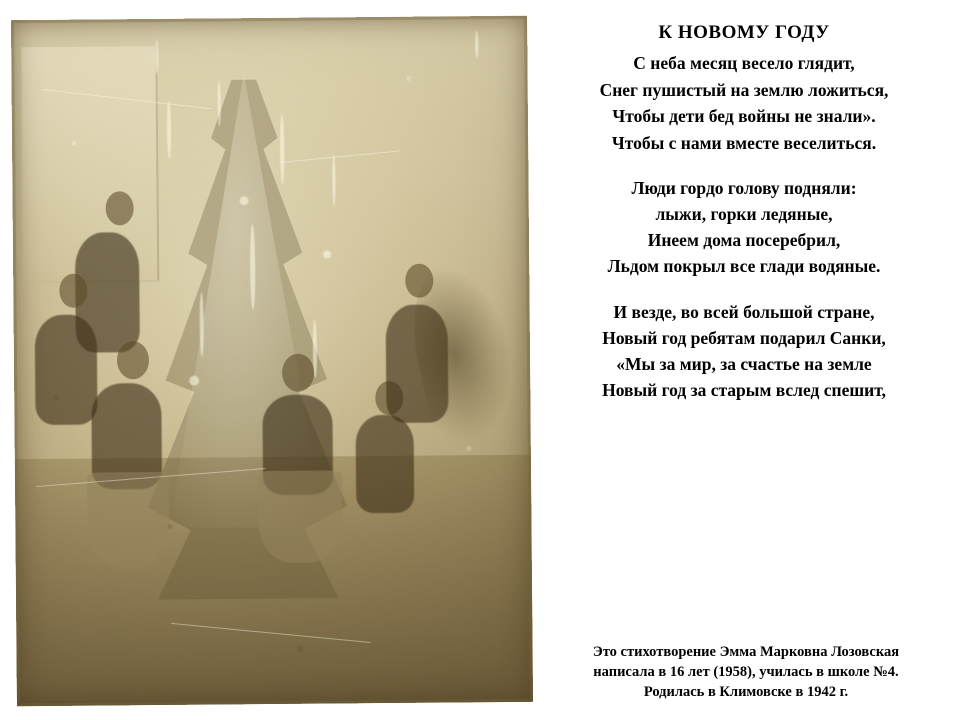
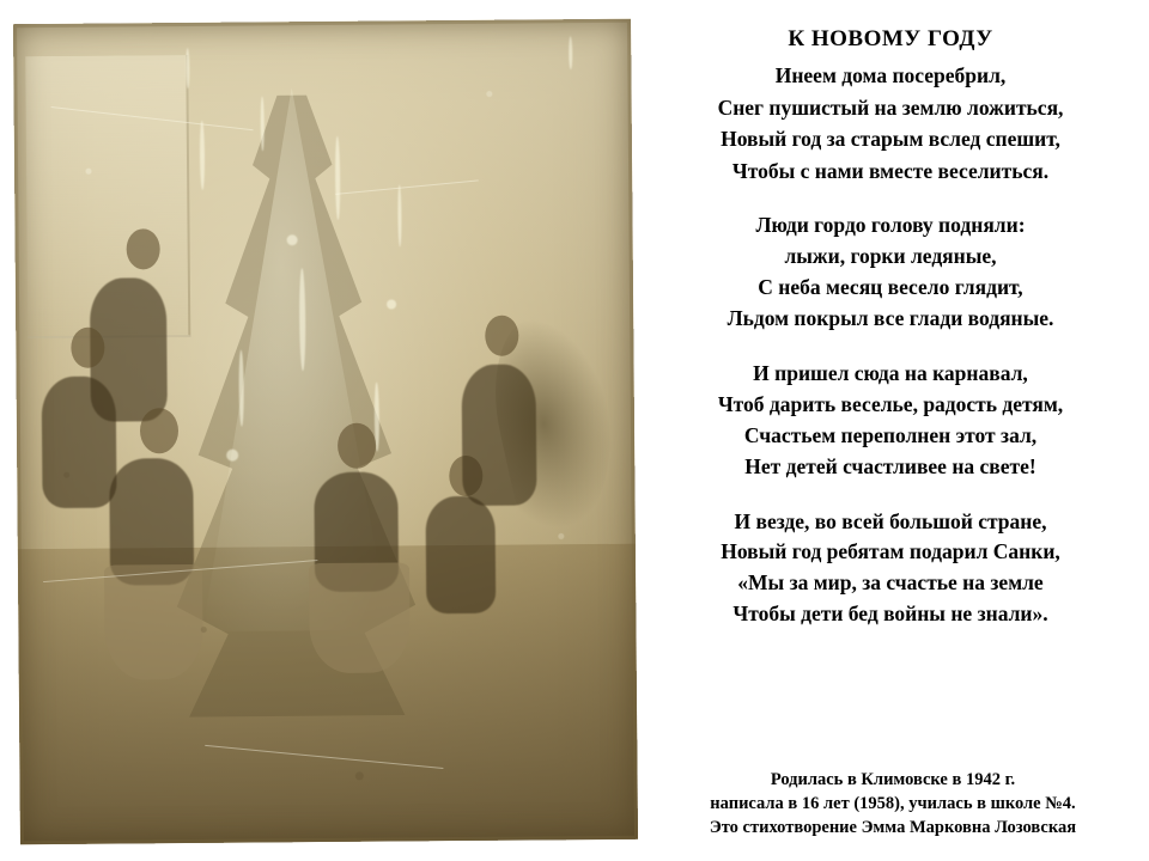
  К НОВОМУ ГОДУ
- С неба месяц весело глядит,
+ Инеем дома посеребрил,
  Снег пушистый на землю ложиться,
- Чтобы дети бед войны не знали».
+ Новый год за старым вслед спешит,
  Чтобы с нами вместе веселиться.
  Люди гордо голову подняли:
  лыжи, горки ледяные,
- Инеем дома посеребрил,
+ С неба месяц весело глядит,
  Льдом покрыл все глади водяные.
+ И пришел сюда на карнавал,
+ Чтоб дарить веселье, радость детям,
+ Счастьем переполнен этот зал,
+ Нет детей счастливее на свете!
  И везде, во всей большой стране,
  Новый год ребятам подарил Санки,
  «Мы за мир, за счастье на земле
- Новый год за старым вслед спешит,
+ Чтобы дети бед войны не знали».
- Это стихотворение Эмма Марковна Лозовская
+ Родилась в Климовске в 1942 г.
  написала в 16 лет (1958), училась в школе №4.
- Родилась в Климовске в 1942 г.
+ Это стихотворение Эмма Марковна Лозовская
